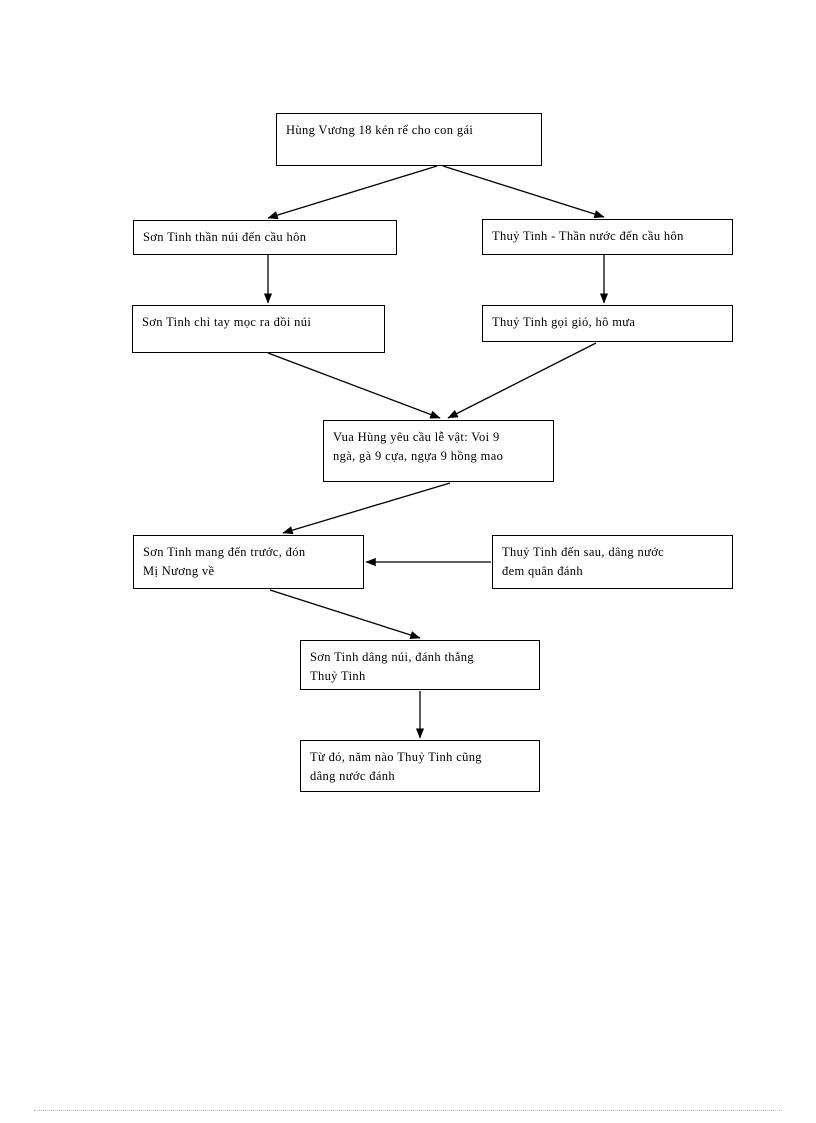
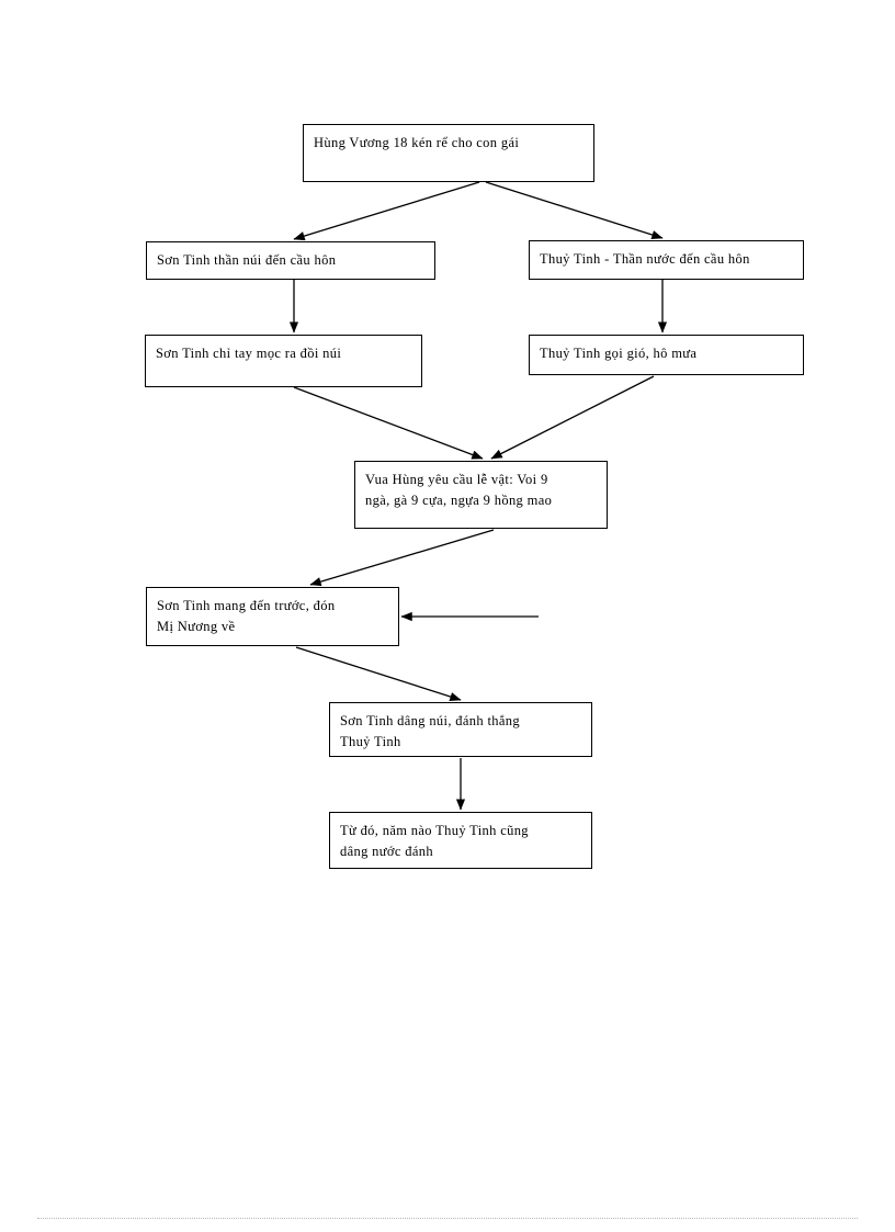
  Hùng Vương 18 kén rể cho con gái
  Sơn Tinh thần núi đến cầu hôn
  Thuỷ Tinh - Thần nước đến cầu hôn
  Sơn Tinh chỉ tay mọc ra đồi núi
  Thuỷ Tinh gọi gió, hô mưa
  Vua Hùng yêu cầu lễ vật: Voi 9
  ngà, gà 9 cựa, ngựa 9 hồng mao
  Sơn Tinh mang đến trước, đón
  Mị Nương về
- Thuỷ Tinh đến sau, dâng nước
- đem quân đánh
  Sơn Tinh dâng núi, đánh thắng
  Thuỷ Tinh
  Từ đó, năm nào Thuỷ Tinh cũng
  dâng nước đánh
